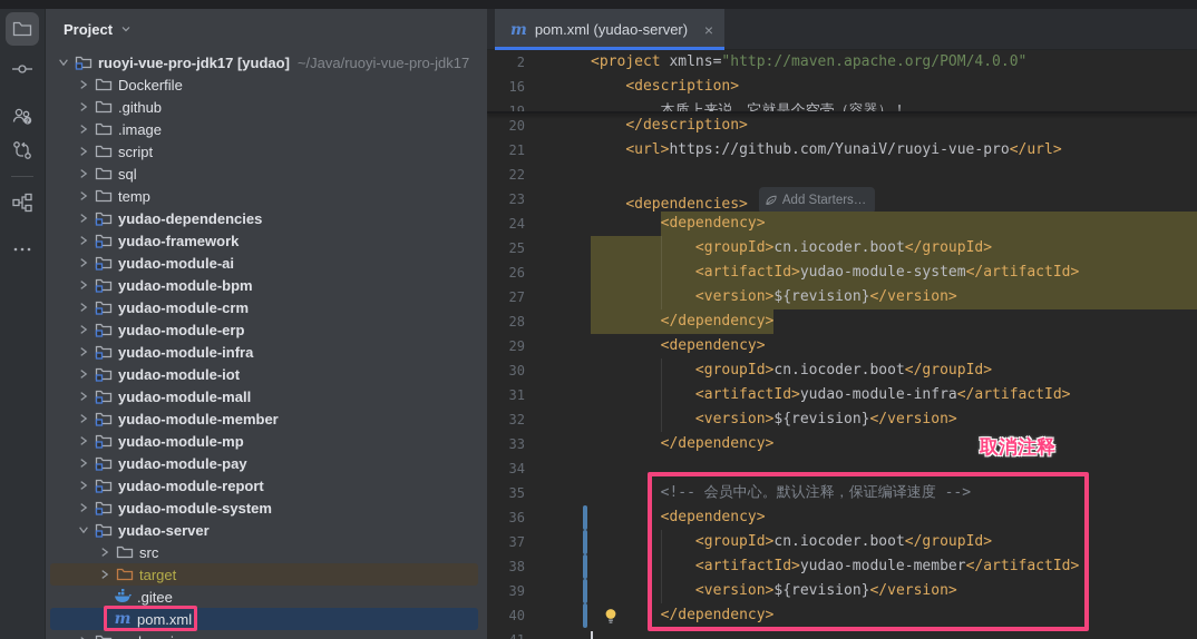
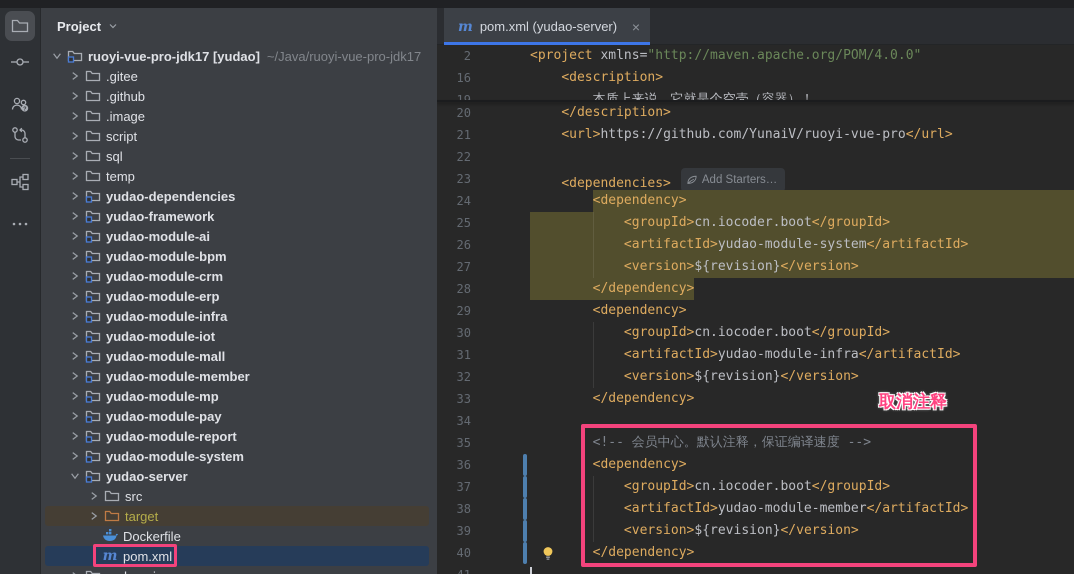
  Project
  ruoyi-vue-pro-jdk17 [yudao]
  ~/Java/ruoyi-vue-pro-jdk17
- Dockerfile
+ .gitee
  .github
  .image
  script
  sql
  temp
  yudao-dependencies
  yudao-framework
  yudao-module-ai
  yudao-module-bpm
  yudao-module-crm
  yudao-module-erp
  yudao-module-infra
  yudao-module-iot
  yudao-module-mall
  yudao-module-member
  yudao-module-mp
  yudao-module-pay
  yudao-module-report
  yudao-module-system
  yudao-server
  src
  target
- .gitee
+ Dockerfile
  m
  pom.xml
  m
  pom.xml (yudao-server)
  ×
  2
  <project xmlns="http://maven.apache.org/POM/4.0.0"
  16
  <description>
  20
  </description>
  21
  <url>https://github.com/YunaiV/ruoyi-vue-pro</url>
  22
  23
  <dependencies>
  Add Starters…
  24
  <dependency>
  25
  <groupId>cn.iocoder.boot</groupId>
  26
  <artifactId>yudao-module-system</artifactId>
  27
  <version>${revision}</version>
  28
  </dependency>
  29
  <dependency>
  30
  <groupId>cn.iocoder.boot</groupId>
  31
  <artifactId>yudao-module-infra</artifactId>
  32
  <version>${revision}</version>
  33
  </dependency>
  34
  35
  <!-- 会员中心。默认注释，保证编译速度 -->
  36
  <dependency>
  37
  <groupId>cn.iocoder.boot</groupId>
  38
  <artifactId>yudao-module-member</artifactId>
  39
  <version>${revision}</version>
  40
  </dependency>
  取消注释
